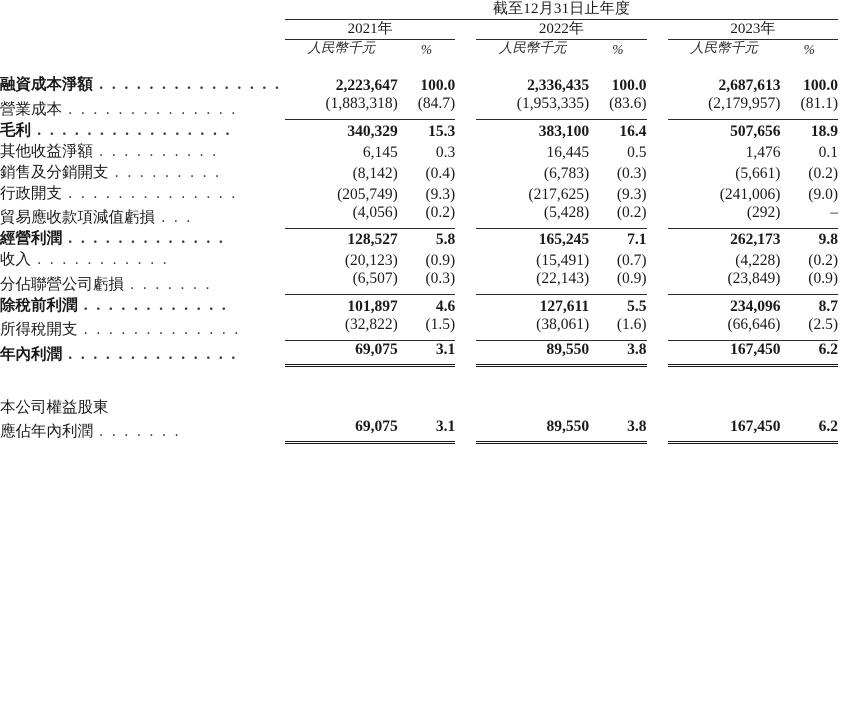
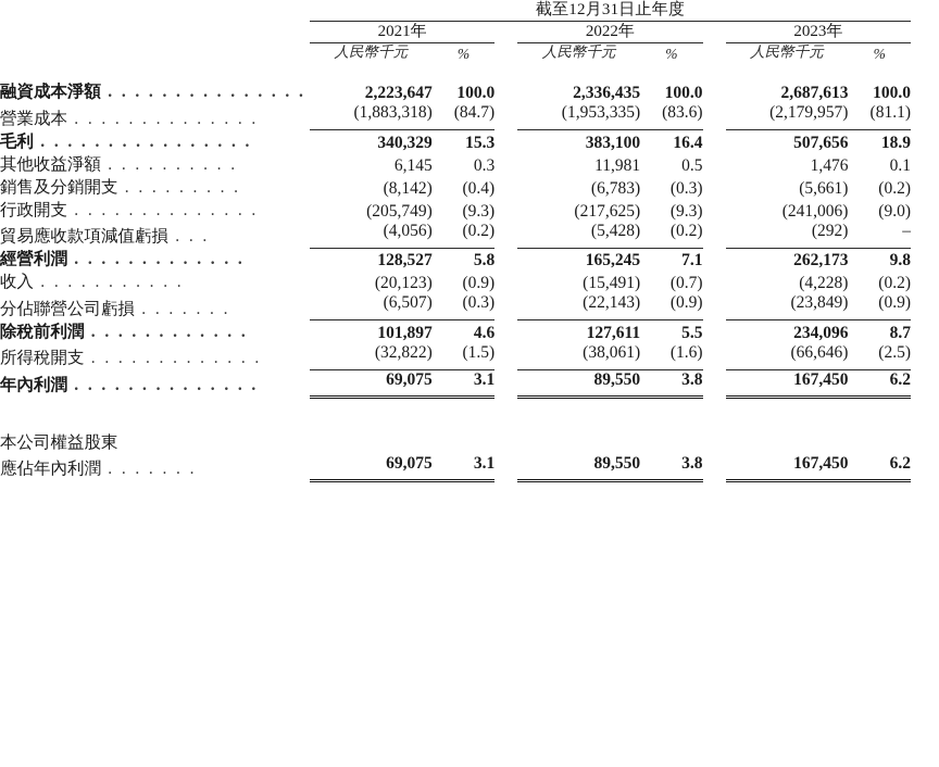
  	截至12月31日止年度
  	2021年		2022年		2023年
  	人民幣千元	%		人民幣千元	%		人民幣千元	%
  融資成本淨額 . . . . . . . . . . . . . . .	2,223,647	100.0		2,336,435	100.0		2,687,613	100.0
  營業成本 . . . . . . . . . . . . . .	(1,883,318)	(84.7)		(1,953,335)	(83.6)		(2,179,957)	(81.1)
  毛利 . . . . . . . . . . . . . . . .	340,329	15.3		383,100	16.4		507,656	18.9
- 其他收益淨額 . . . . . . . . . .	6,145	0.3		16,445	0.5		1,476	0.1
+ 其他收益淨額 . . . . . . . . . .	6,145	0.3		11,981	0.5		1,476	0.1
  銷售及分銷開支 . . . . . . . . .	(8,142)	(0.4)		(6,783)	(0.3)		(5,661)	(0.2)
  行政開支 . . . . . . . . . . . . . .	(205,749)	(9.3)		(217,625)	(9.3)		(241,006)	(9.0)
  貿易應收款項減值虧損 . . .	(4,056)	(0.2)		(5,428)	(0.2)		(292)	–
  經營利潤 . . . . . . . . . . . . .	128,527	5.8		165,245	7.1		262,173	9.8
  收入 . . . . . . . . . . .	(20,123)	(0.9)		(15,491)	(0.7)		(4,228)	(0.2)
  分佔聯營公司虧損 . . . . . . .	(6,507)	(0.3)		(22,143)	(0.9)		(23,849)	(0.9)
  除稅前利潤 . . . . . . . . . . . .	101,897	4.6		127,611	5.5		234,096	8.7
  所得稅開支 . . . . . . . . . . . . .	(32,822)	(1.5)		(38,061)	(1.6)		(66,646)	(2.5)
  年內利潤 . . . . . . . . . . . . . .	69,075	3.1		89,550	3.8		167,450	6.2
  本公司權益股東
  應佔年內利潤 . . . . . . .	69,075	3.1		89,550	3.8		167,450	6.2
